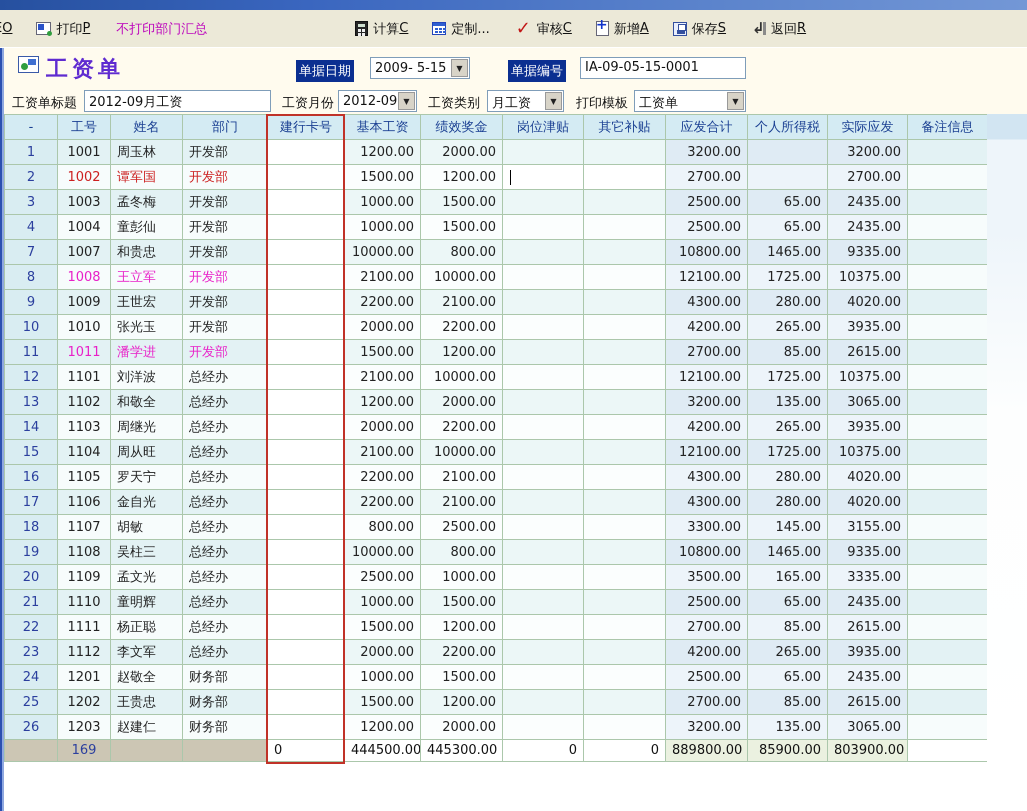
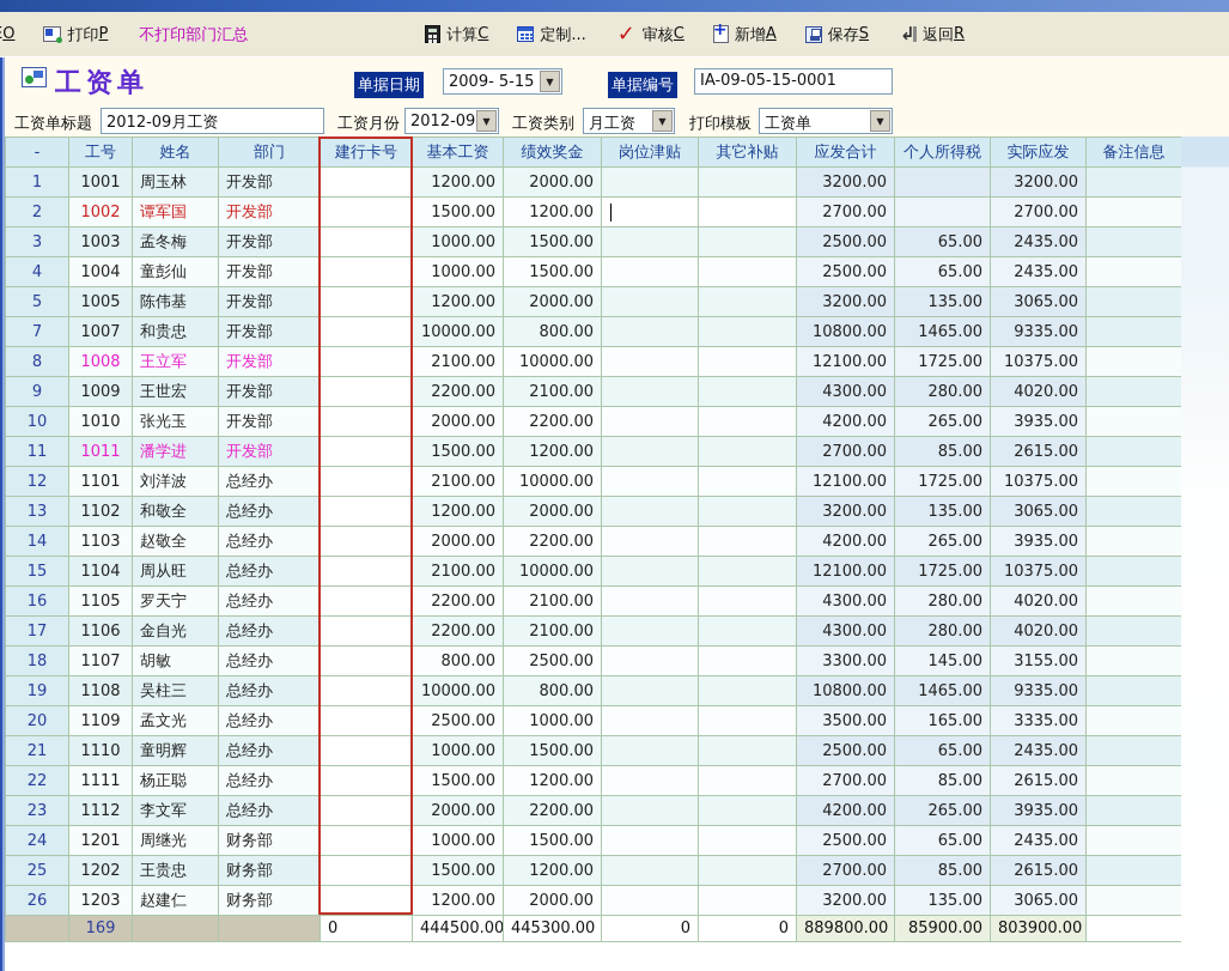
  O
  打印
  P
  不打印部门汇总
  计算
  C
  定制...
  审核
  C
  新增
  A
  保存
  S
  返回
  R
  工资单
  单据日期
  2009- 5-15
  ▼
  单据编号
  IA-09-05-15-0001
  工资单标题
  2012-09月工资
  工资月份
  2012-09
  ▼
  工资类别
  月工资
  ▼
  打印模板
  工资单
  ▼
  -	工号	姓名	部门	建行卡号	基本工资	绩效奖金	岗位津贴	其它补贴	应发合计	个人所得税	实际应发	备注信息
  1	1001	周玉林	开发部		1200.00	2000.00			3200.00		3200.00
  2	1002	谭军国	开发部		1500.00	1200.00			2700.00		2700.00
  3	1003	孟冬梅	开发部		1000.00	1500.00			2500.00	65.00	2435.00
  4	1004	童彭仙	开发部		1000.00	1500.00			2500.00	65.00	2435.00
+ 5	1005	陈伟基	开发部		1200.00	2000.00			3200.00	135.00	3065.00
  7	1007	和贵忠	开发部		10000.00	800.00			10800.00	1465.00	9335.00
  8	1008	王立军	开发部		2100.00	10000.00			12100.00	1725.00	10375.00
  9	1009	王世宏	开发部		2200.00	2100.00			4300.00	280.00	4020.00
  10	1010	张光玉	开发部		2000.00	2200.00			4200.00	265.00	3935.00
  11	1011	潘学进	开发部		1500.00	1200.00			2700.00	85.00	2615.00
  12	1101	刘洋波	总经办		2100.00	10000.00			12100.00	1725.00	10375.00
  13	1102	和敬全	总经办		1200.00	2000.00			3200.00	135.00	3065.00
- 14	1103	周继光	总经办		2000.00	2200.00			4200.00	265.00	3935.00
+ 14	1103	赵敬全	总经办		2000.00	2200.00			4200.00	265.00	3935.00
  15	1104	周从旺	总经办		2100.00	10000.00			12100.00	1725.00	10375.00
  16	1105	罗天宁	总经办		2200.00	2100.00			4300.00	280.00	4020.00
  17	1106	金自光	总经办		2200.00	2100.00			4300.00	280.00	4020.00
  18	1107	胡敏	总经办		800.00	2500.00			3300.00	145.00	3155.00
  19	1108	吴柱三	总经办		10000.00	800.00			10800.00	1465.00	9335.00
  20	1109	孟文光	总经办		2500.00	1000.00			3500.00	165.00	3335.00
  21	1110	童明辉	总经办		1000.00	1500.00			2500.00	65.00	2435.00
  22	1111	杨正聪	总经办		1500.00	1200.00			2700.00	85.00	2615.00
  23	1112	李文军	总经办		2000.00	2200.00			4200.00	265.00	3935.00
- 24	1201	赵敬全	财务部		1000.00	1500.00			2500.00	65.00	2435.00
+ 24	1201	周继光	财务部		1000.00	1500.00			2500.00	65.00	2435.00
  25	1202	王贵忠	财务部		1500.00	1200.00			2700.00	85.00	2615.00
  26	1203	赵建仁	财务部		1200.00	2000.00			3200.00	135.00	3065.00
  	169			0	444500.00	445300.00	0	0	889800.00	85900.00	803900.00
